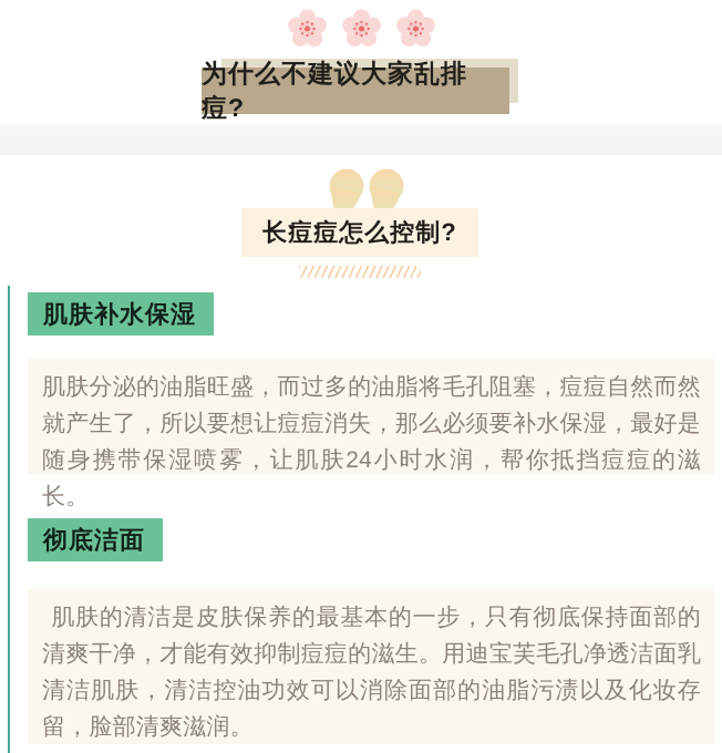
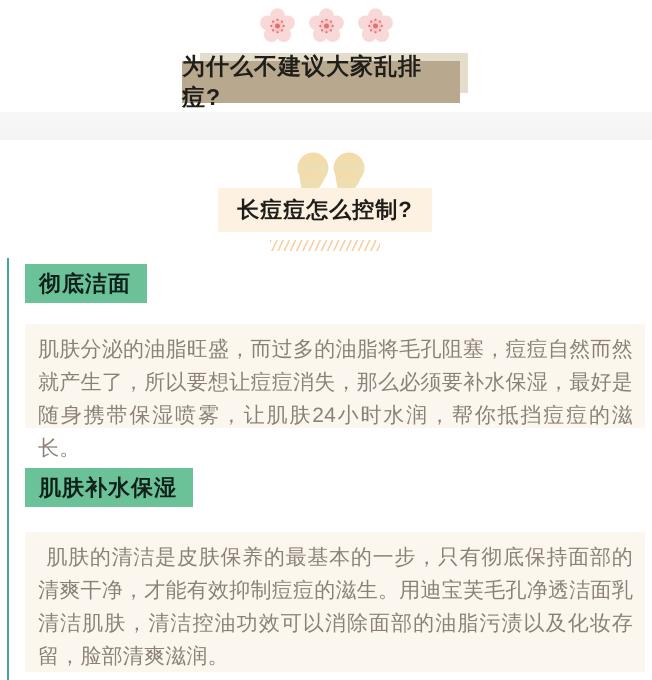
  为什么不建议大家乱排痘?
  长痘痘怎么控制?
- 肌肤补水保湿
+ 彻底洁面
  肌肤分泌的油脂旺盛，而过多的油脂将毛孔阻塞，痘痘自然而然就产生了，所以要想让痘痘消失，那么必须要补水保湿，最好是随身携带保湿喷雾，让肌肤24小时水润，帮你抵挡痘痘的滋长。
- 彻底洁面
+ 肌肤补水保湿
  肌肤的清洁是皮肤保养的最基本的一步，只有彻底保持面部的清爽干净，才能有效抑制痘痘的滋生。用迪宝芙毛孔净透洁面乳清洁肌肤，清洁控油功效可以消除面部的油脂污渍以及化妆存留，脸部清爽滋润。
